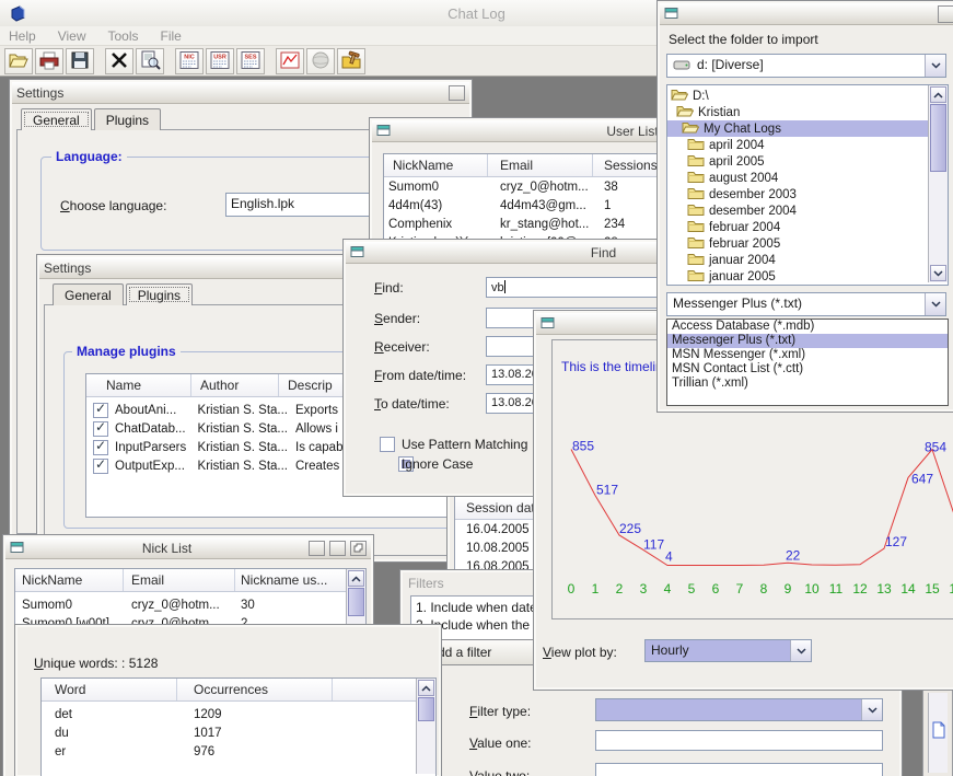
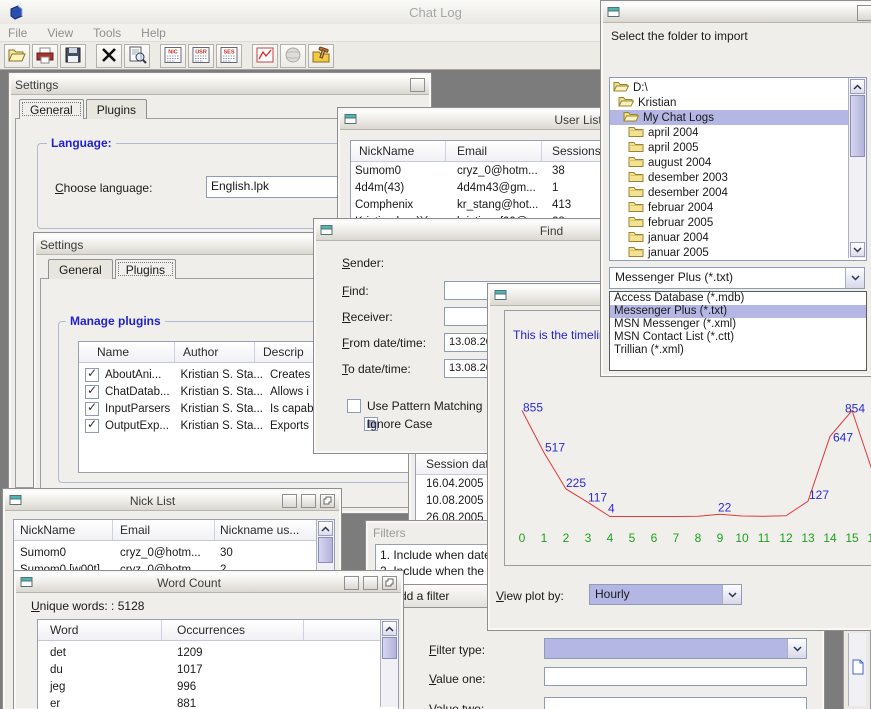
  Chat Log
- Help
+ File
  View
  Tools
- File
+ Help
  Settings
  General
  Plugins
  Language:
  Choose language:
  English.lpk
  User Lis
  NickName
  Email
  Sessions
  Sumom0
  cryz_0@hotm...
  38
  4d4m(43)
  4d4m43@gm...
  1
  Comphenix
  kr_stang@hot...
- 234
+ 413
  Settings
  General
  Plugins
  Manage plugins
  Name
  Author
  Descrip
  AboutAni...
  Kristian S. Sta...
- Exports
+ Creates
  ChatDatab...
  Kristian S. Sta...
  Allows i
  InputParsers
  Kristian S. Sta...
  Is capab
  OutputExp...
  Kristian S. Sta...
- Creates
+ Exports
  Session da
  16.04.2005
  10.08.2005
- 16.08.2005
+ 26.08.2005
  Find
- Find:
+ Sender:
- vb
- Sender:
+ Find:
  Receiver:
  From date/time:
  13.08.2
  To date/time:
  13.08.2
  Use Pattern Matching
  Ignore Case
  Filters
  1. Include when dat
  d a filter
  Filter type:
  Value one:
  This is the timeli
  0
  1
  2
  3
  4
  5
  6
  7
  8
  9
  10
  11
  12
  13
  14
  15
  855
  517
  225
  117
  4
  22
  127
  647
  854
  View plot by:
  Hourly
  Nick List
  NickName
  Email
  Nickname us...
  Sumom0
  cryz_0@hotm...
  30
+ Word Count
  Unique words: : 5128
  Word
  Occurrences
  det
  1209
  du
  1017
+ jeg
+ 996
  er
- 976
+ 881
  Select the folder to import
- d: [Diverse]
  D:\
  Kristian
  My Chat Logs
  april 2004
  april 2005
  august 2004
  desember 2003
  desember 2004
  februar 2004
  februar 2005
  januar 2004
  januar 2005
  Messenger Plus (*.txt)
  Access Database (*.mdb)
  Messenger Plus (*.txt)
  MSN Messenger (*.xml)
  MSN Contact List (*.ctt)
  Trillian (*.xml)
